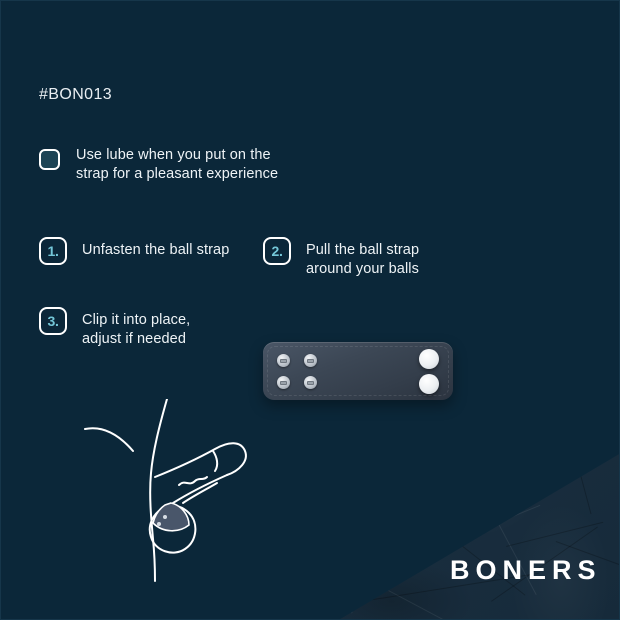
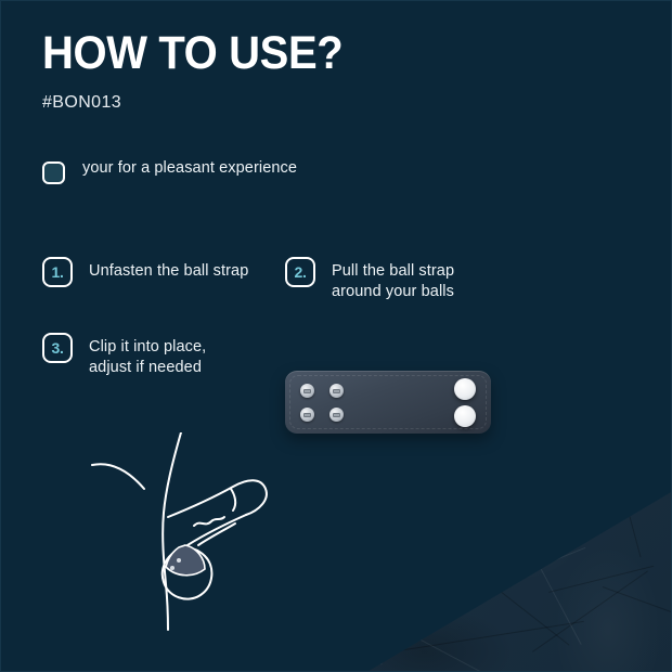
+ HOW TO USE?
  #BON013
- Use lube when you put on the
- strap for a pleasant experience
+ your for a pleasant experience
  1.
  Unfasten the ball strap
  2.
  Pull the ball strap
  around your balls
  3.
  Clip it into place,
  adjust if needed
- BONERS
